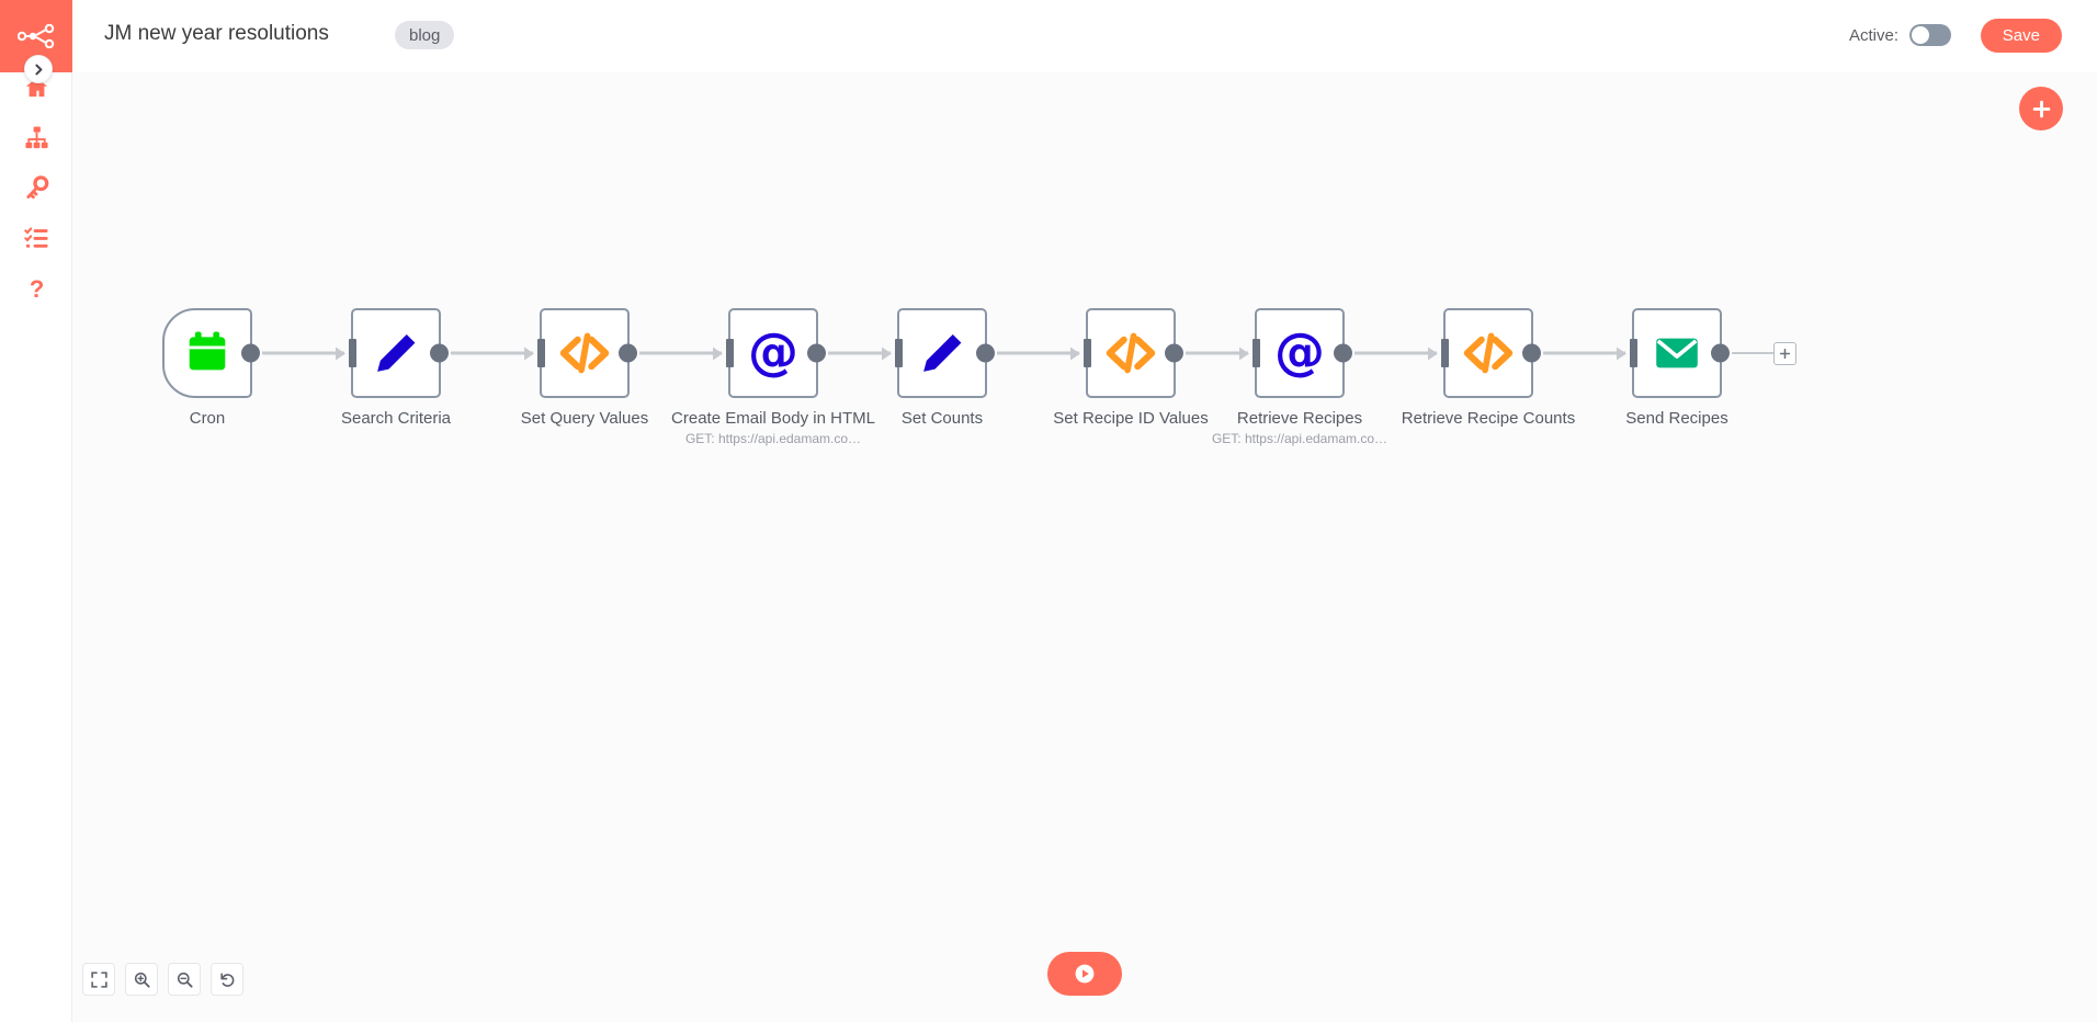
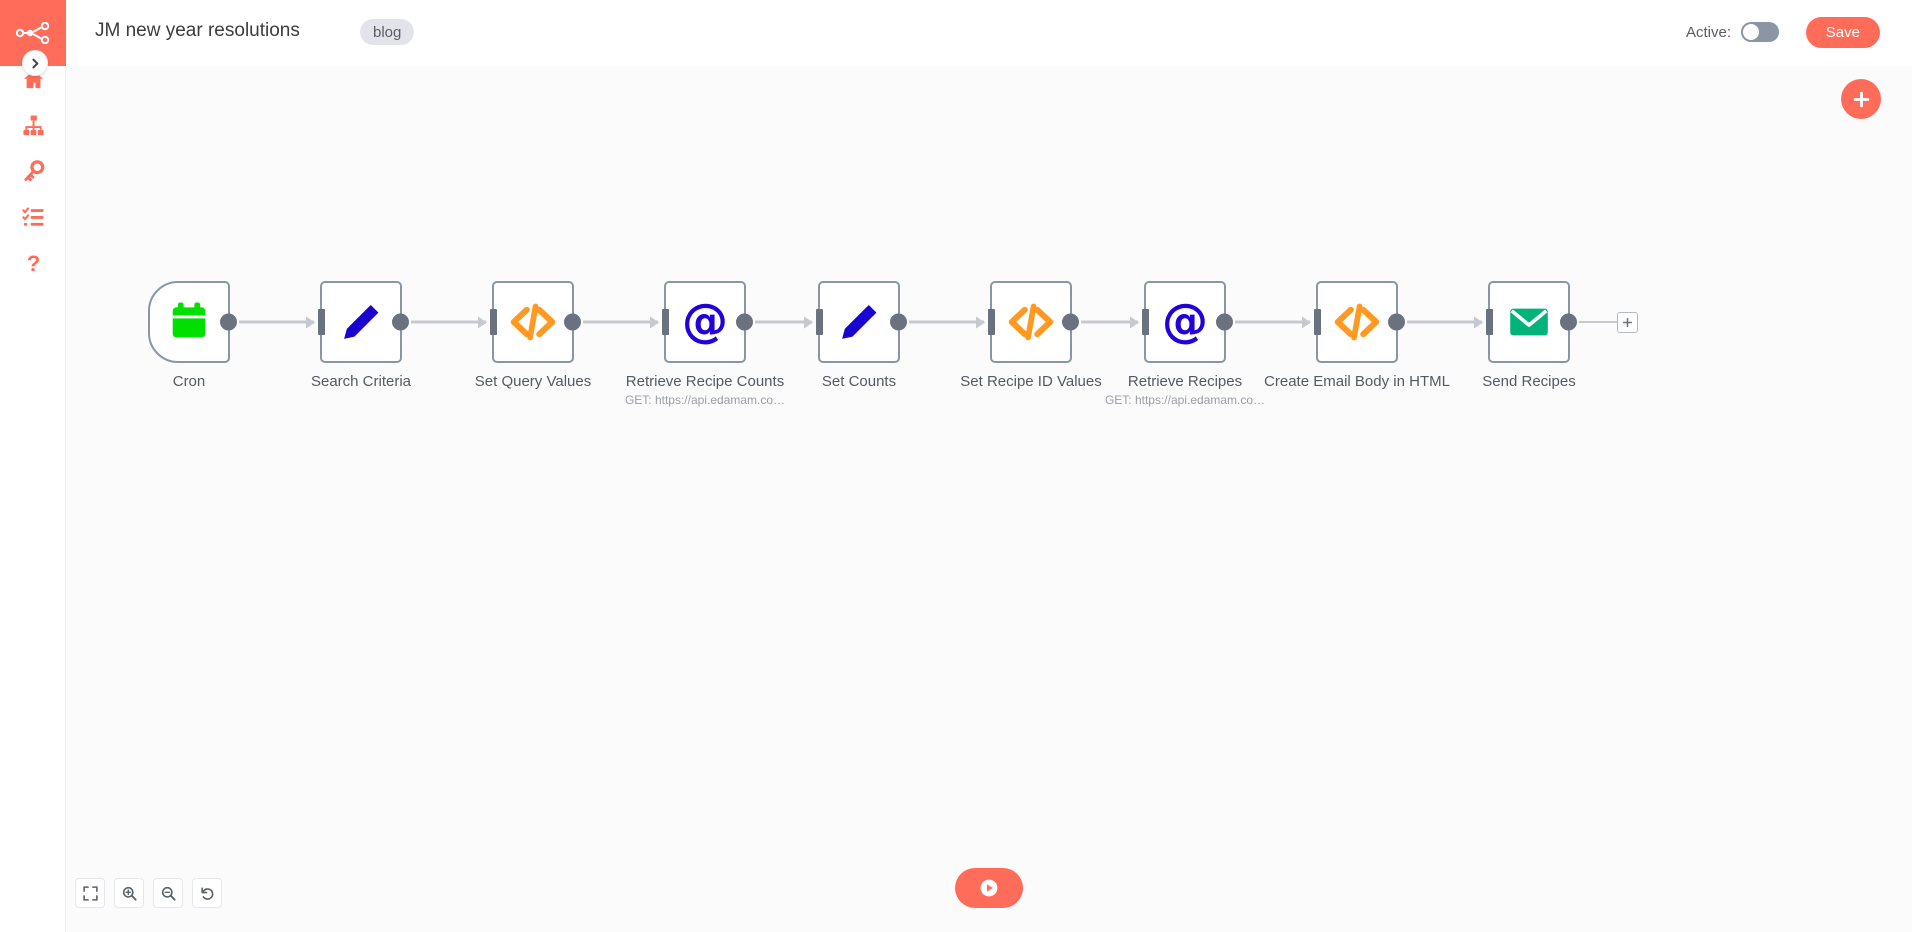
  ?
  JM new year resolutions
  blog
  Active:
  Save
  Cron
  Search Criteria
  Set Query Values
  @
- Create Email Body in HTML
+ Retrieve Recipe Counts
  GET: https://api.edamam.co…
  Set Counts
  Set Recipe ID Values
  @
  Retrieve Recipes
  GET: https://api.edamam.co…
- Retrieve Recipe Counts
+ Create Email Body in HTML
  Send Recipes
